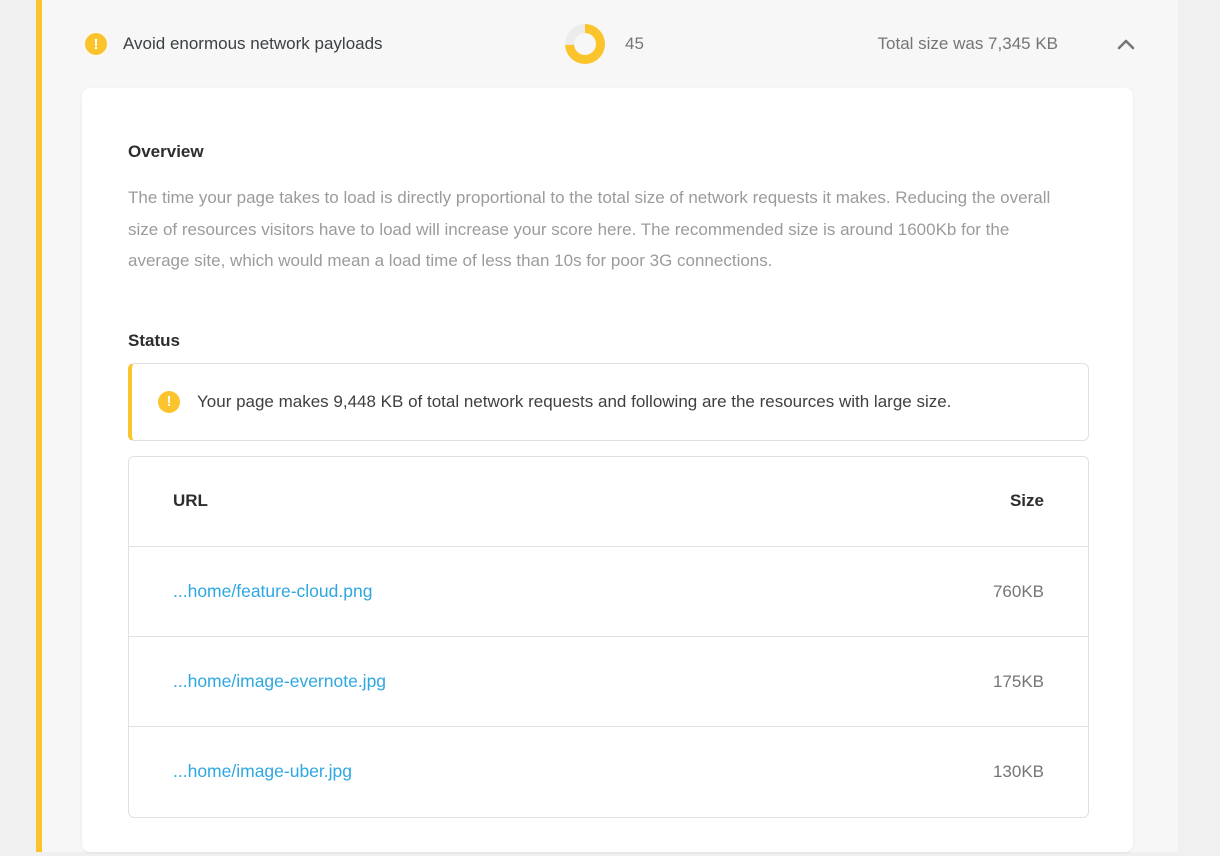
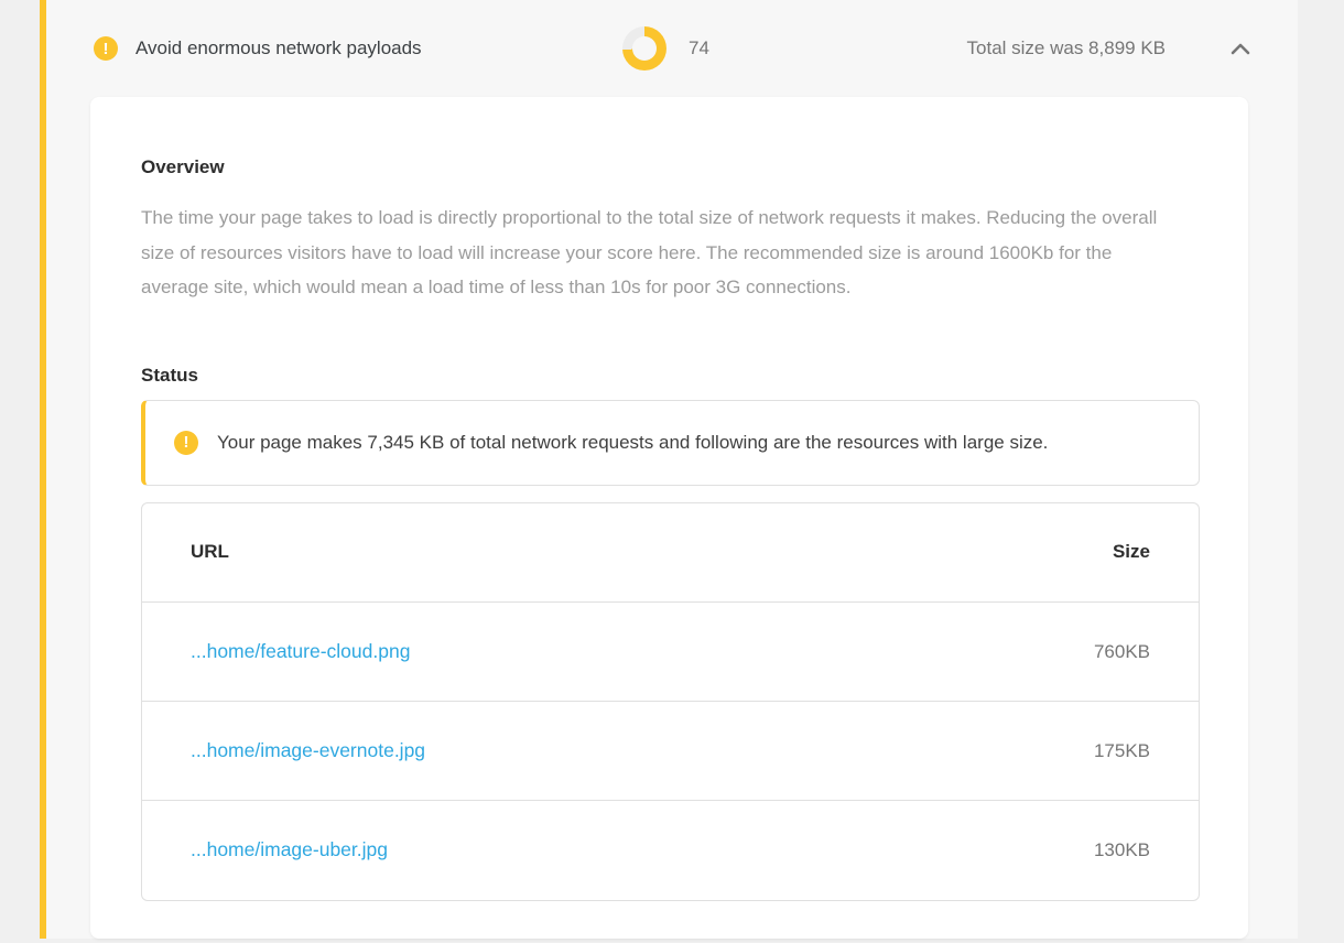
  !
  Avoid enormous network payloads
- 45
+ 74
- Total size was 7,345 KB
+ Total size was 8,899 KB
  Overview
  The time your page takes to load is directly proportional to the total size of network requests it makes. Reducing the overall size of resources visitors have to load will increase your score here. The recommended size is around 1600Kb for the average site, which would mean a load time of less than 10s for poor 3G connections.
  Status
  !
- Your page makes 9,448 KB of total network requests and following are the resources with large size.
+ Your page makes 7,345 KB of total network requests and following are the resources with large size.
  URL	Size
  ...home/feature-cloud.png	760KB
  ...home/image-evernote.jpg	175KB
  ...home/image-uber.jpg	130KB
